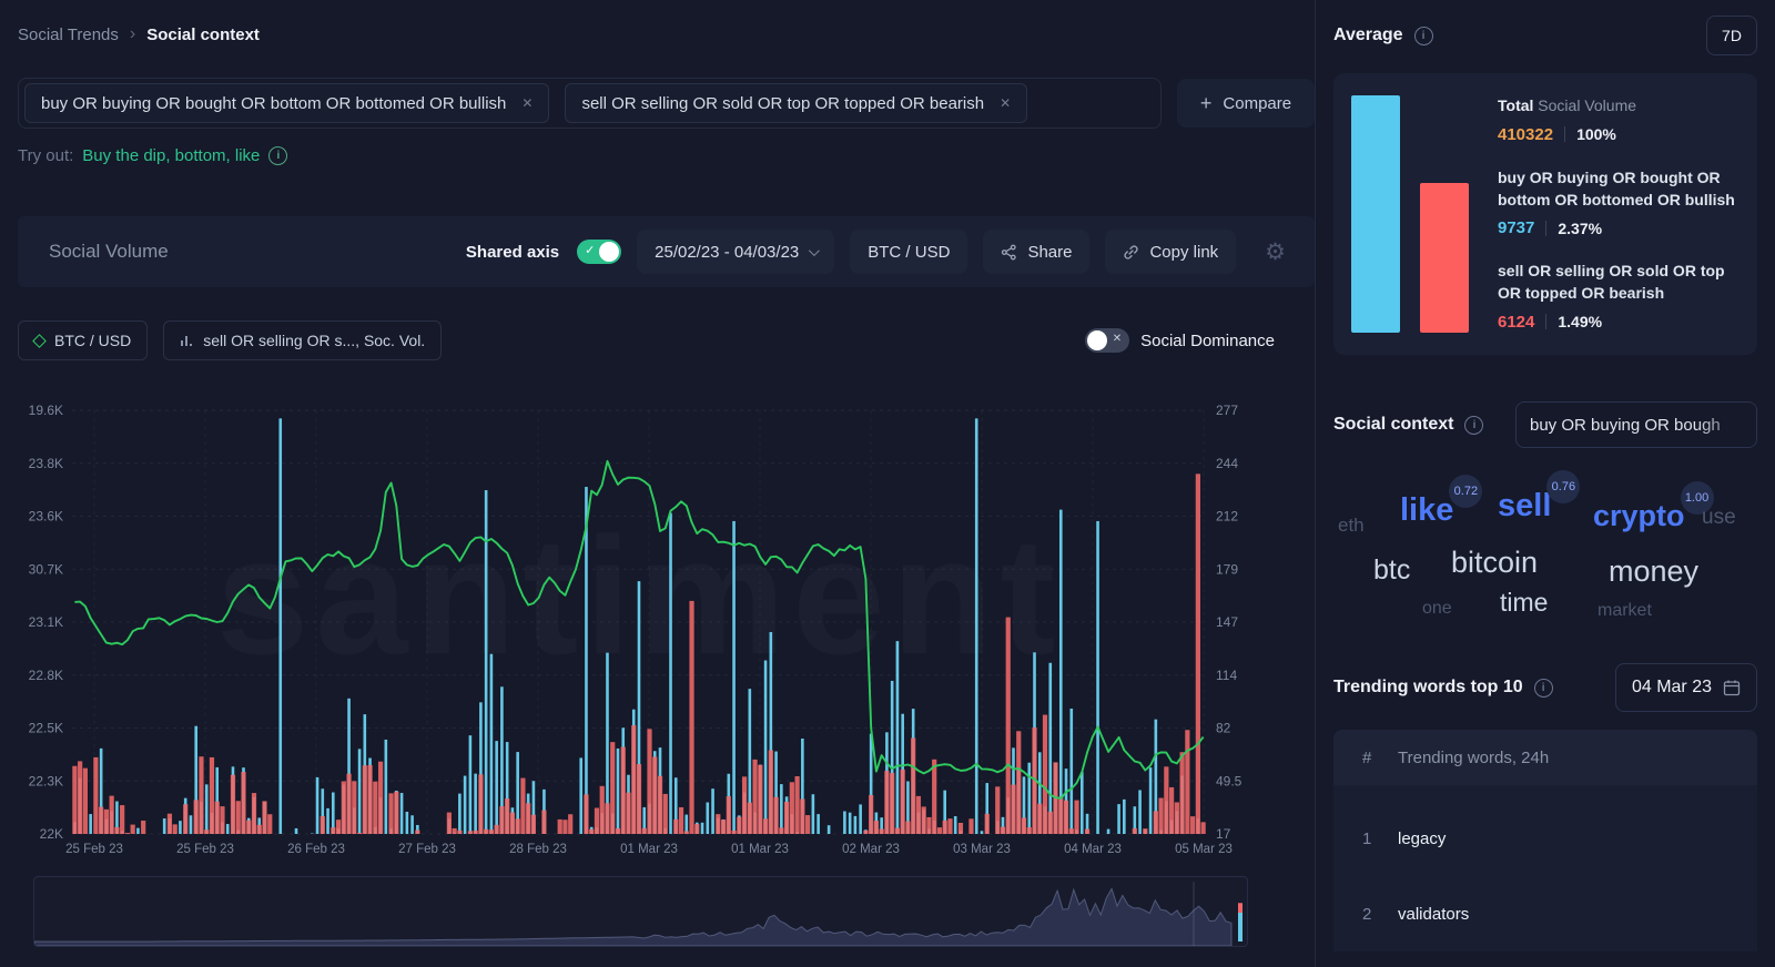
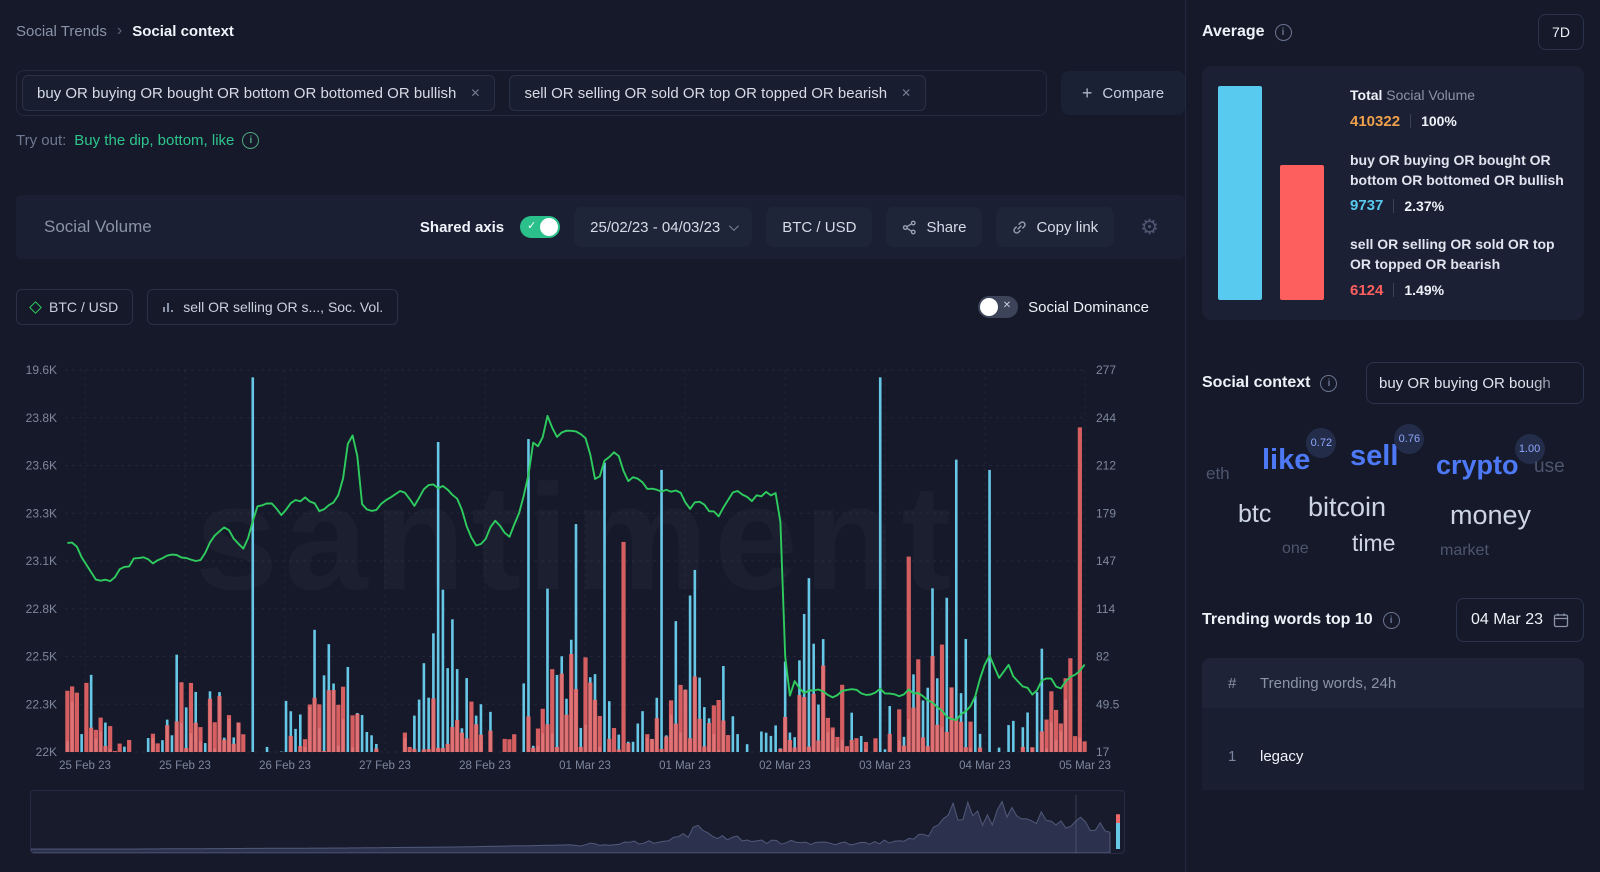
  Social Trends
  ›
  Social context
  buy OR buying OR bought OR bottom OR bottomed OR bullish
  ✕
  sell OR selling OR sold OR top OR topped OR bearish
  ✕
  +
  Compare
  Try out:
  Buy the dip, bottom, like
  i
  Social Volume
  Shared axis
  ✓
  25/02/23 - 04/03/23
  BTC / USD
  Share
  Copy link
  ⚙
  BTC / USD
  sell OR selling OR s..., Soc. Vol.
  ✕
  Social Dominance
  19.6K
  277
  23.8K
  244
  23.6K
  212
- 30.7K
+ 23.3K
  179
  23.1K
  147
  22.8K
  114
  22.5K
  82
  22.3K
  49.5
  22K
  17
  25 Feb 23
  25 Feb 23
  26 Feb 23
  27 Feb 23
  28 Feb 23
  01 Mar 23
  01 Mar 23
  02 Mar 23
  03 Mar 23
  04 Mar 23
  05 Mar 23
  santiment
  Average
  i
  7D
  Total Social Volume
  410322
  100%
  buy OR buying OR bought OR bottom OR bottomed OR bullish
  9737
  2.37%
  sell OR selling OR sold OR top OR topped OR bearish
  6124
  1.49%
  Social context
  i
  buy OR buying OR bo
  eth
  like
  0.72
  sell
  0.76
  crypto
  1.00
  use
  btc
  bitcoin
  money
  one
  time
  market
  Trending words top 10
  i
  04 Mar 23
  #
  Trending words, 24h
  1
  legacy
- 2
- validators
